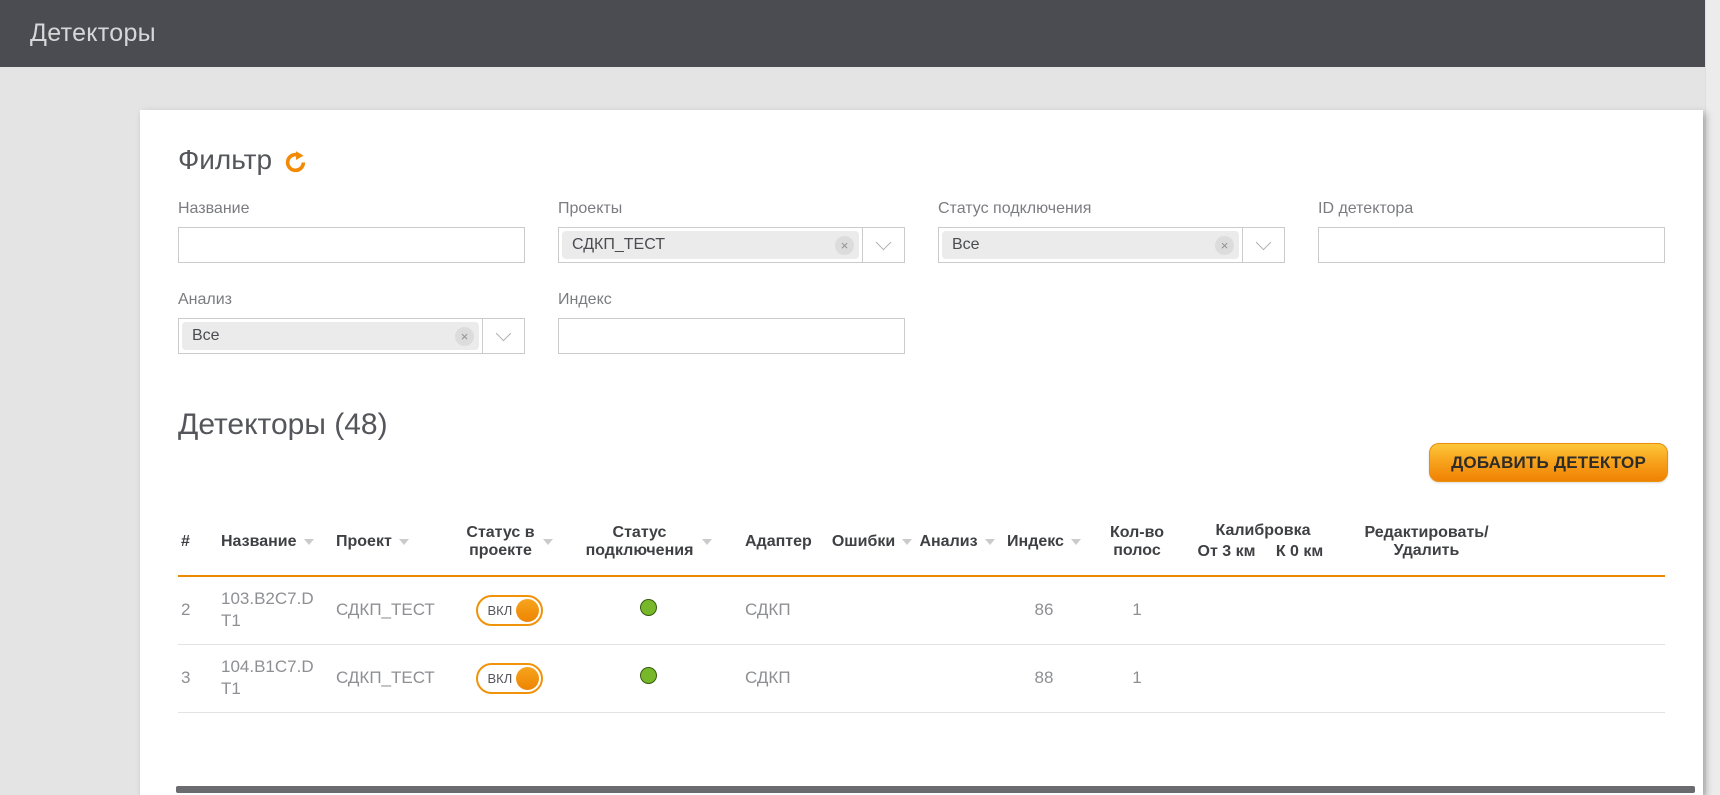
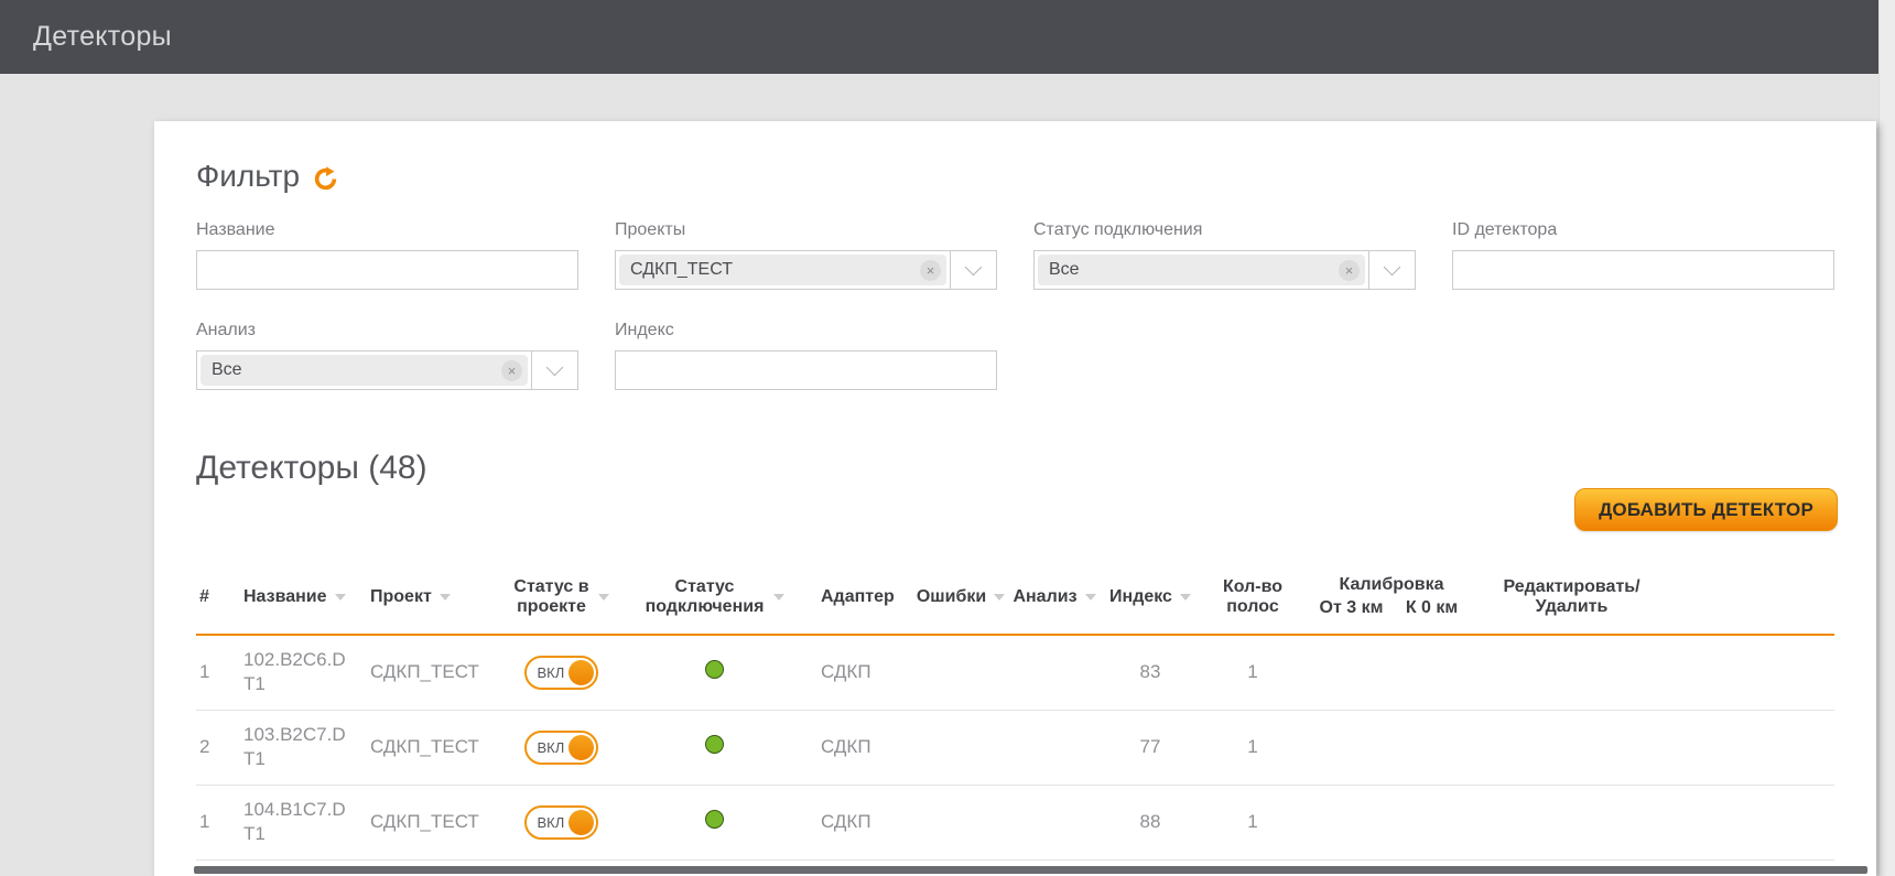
  Детекторы
  Фильтр
  Название
  Проекты
  СДКП_ТЕСТ
  ×
  Статус подключения
  Все
  ×
  ID детектора
  Анализ
  Все
  ×
  Индекс
  Детекторы (48)
  ДОБАВИТЬ ДЕТЕКТОР
  #	Название	Проект	Статус в проекте	Статус подключения	Адаптер	Ошибки	Анализ	Индекс	Кол-во полос	Калибровка От 3 км К 0 км	Редактировать/ Удалить
+ 1	102.B2C6.DT1	СДКП_ТЕСТ	ВКЛ		СДКП			83	1
- 2	103.B2C7.DT1	СДКП_ТЕСТ	ВКЛ		СДКП			86	1
+ 2	103.B2C7.DT1	СДКП_ТЕСТ	ВКЛ		СДКП			77	1
- 3	104.B1C7.DT1	СДКП_ТЕСТ	ВКЛ		СДКП			88	1
+ 1	104.B1C7.DT1	СДКП_ТЕСТ	ВКЛ		СДКП			88	1
